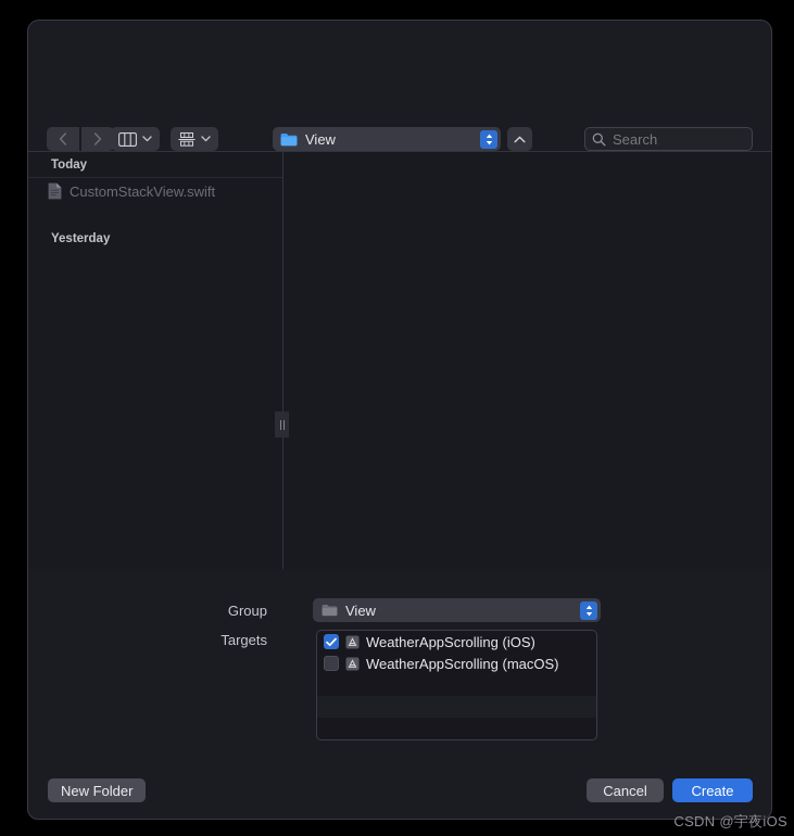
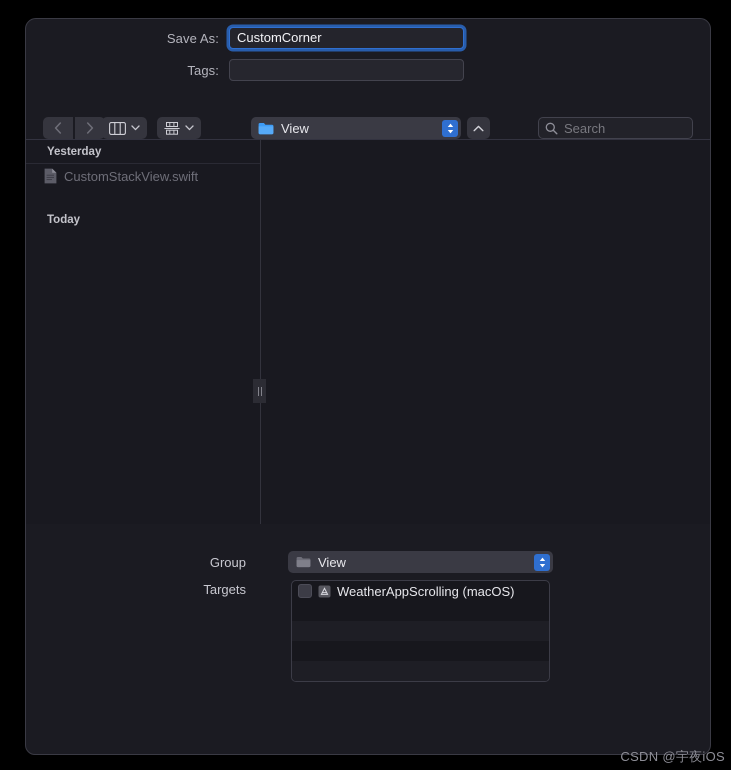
+ Save As:
+ CustomCorner
+ Tags:
  View
  Search
- Today
+ Yesterday
  CustomStackView.swift
- Yesterday
+ Today
  Group
  View
  Targets
- WeatherAppScrolling (iOS)
  WeatherAppScrolling (macOS)
- New Folder
- Cancel
- Create
  CSDN @宇夜iOS
